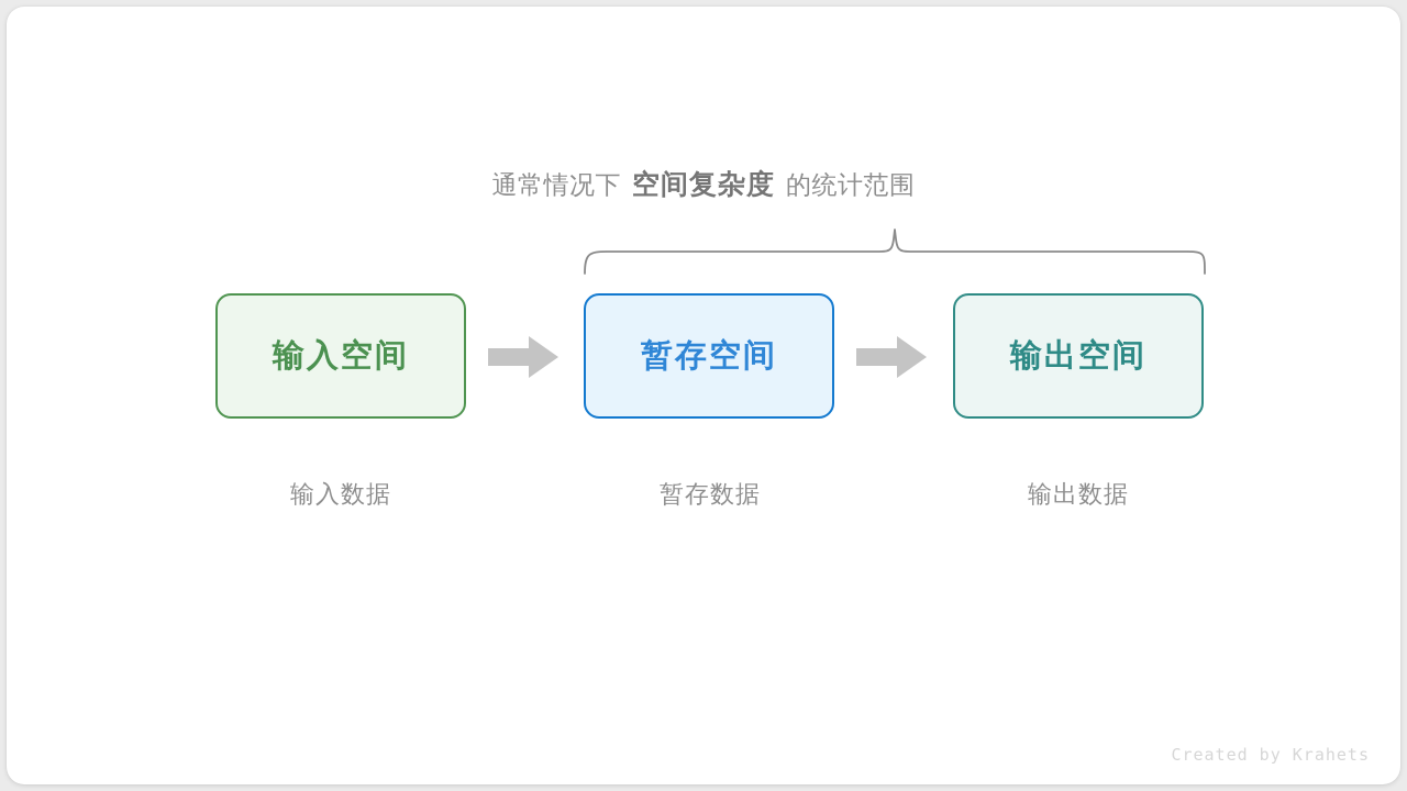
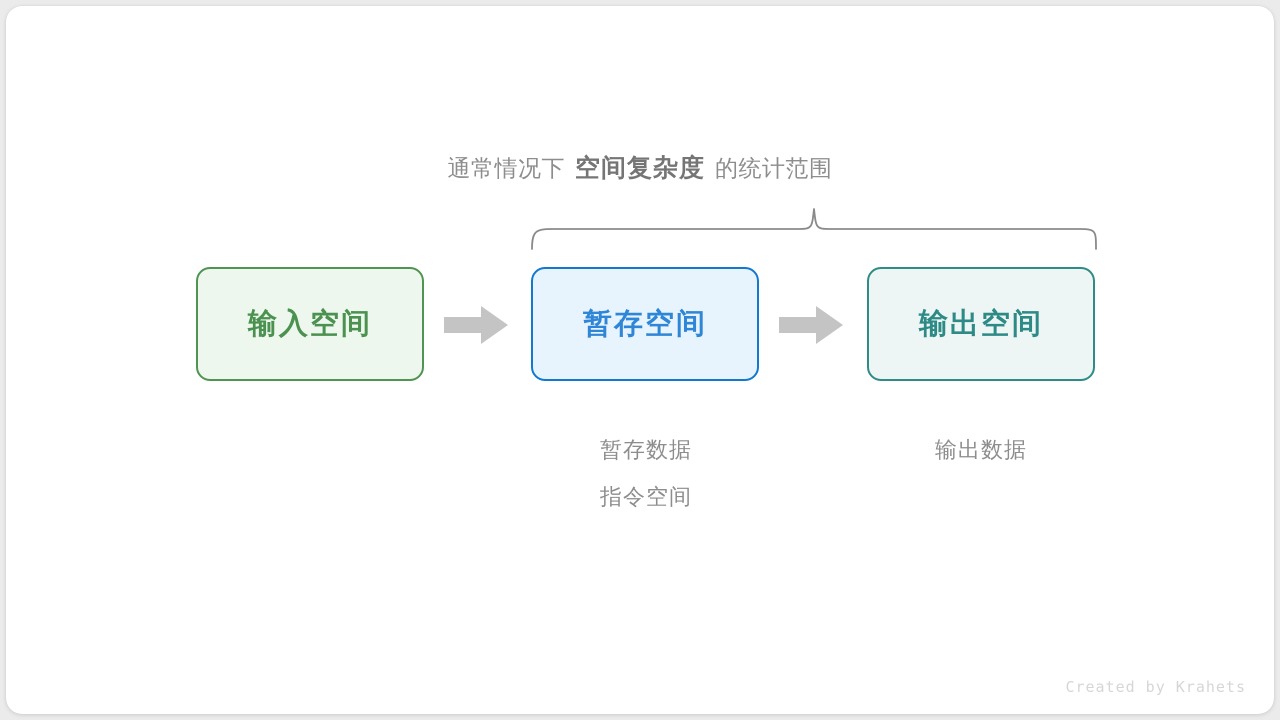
  通常情况下 空间复杂度 的统计范围
  输入空间
  暂存空间
  输出空间
- 输入数据
  暂存数据
+ 指令空间
  输出数据
  Created by Krahets
